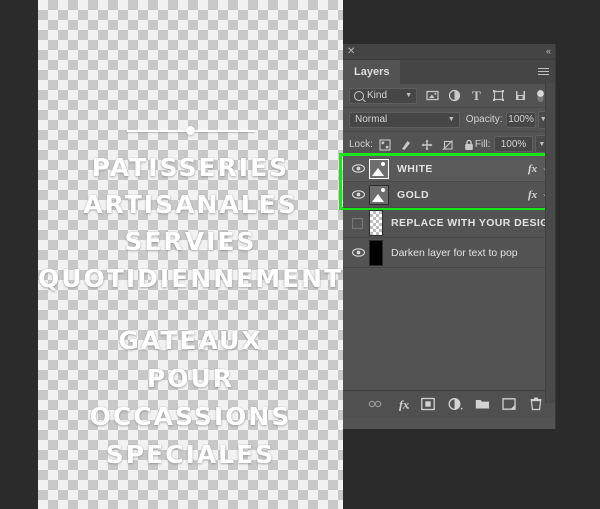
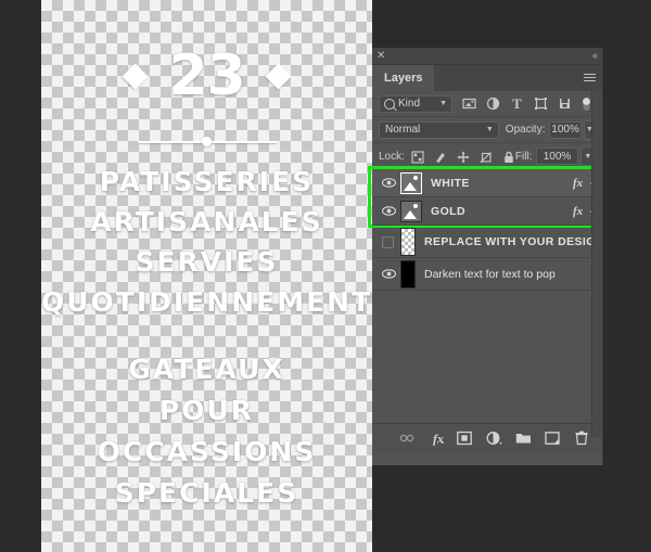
+ 23
  PATISSERIES
  ARTISANALES
  SERVIES
  QUOTIDIENNEMENT
  GATEAUX
  POUR
  OCCASSIONS
  SPECIALES
  ✕
  «
  Layers
  Kind
  T
  Normal
  Opacity:
  100%
  Lock:
  Fill:
  100%
  WHITE
  fx
  GOLD
  fx
  REPLACE WITH YOUR DESI
- Darken layer for text to pop
+ Darken text for text to pop
  fx
